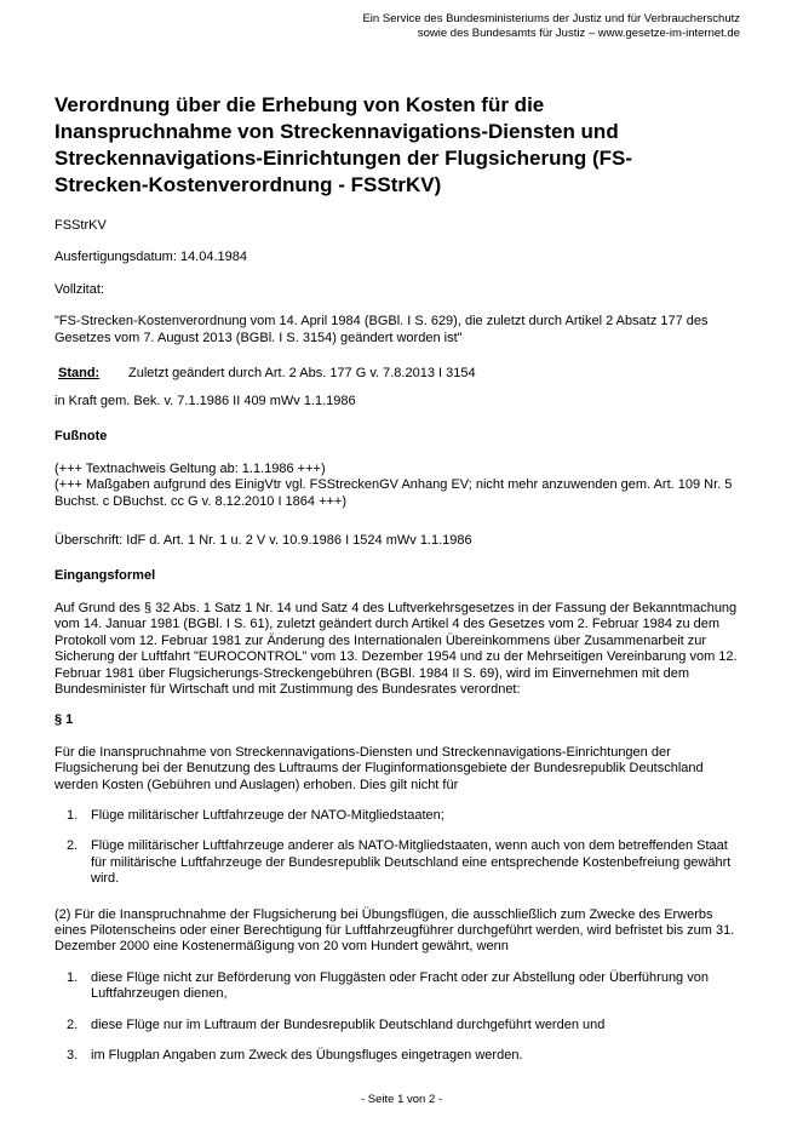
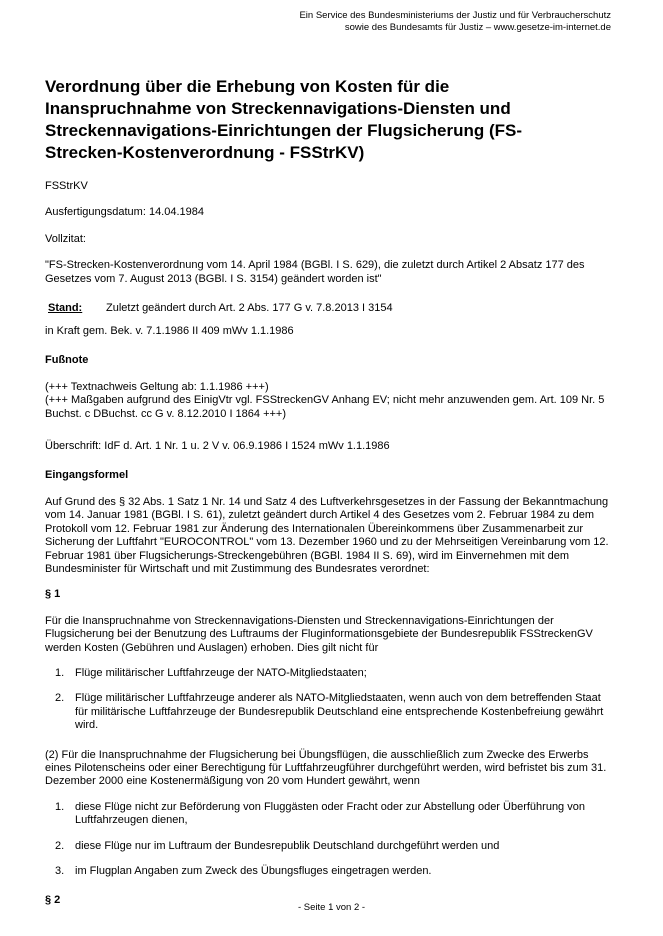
  Ein Service des Bundesministeriums der Justiz und für Verbraucherschutz
  sowie des Bundesamts für Justiz – www.gesetze-im-internet.de
  Verordnung über die Erhebung von Kosten für die Inanspruchnahme von Streckennavigations-Diensten und Streckennavigations-Einrichtungen der Flugsicherung (FS-Strecken-Kostenverordnung - FSStrKV)
  FSStrKV
  Ausfertigungsdatum: 14.04.1984
  Vollzitat:
  "FS-Strecken-Kostenverordnung vom 14. April 1984 (BGBl. I S. 629), die zuletzt durch Artikel 2 Absatz 177 des Gesetzes vom 7. August 2013 (BGBl. I S. 3154) geändert worden ist"
  Stand: Zuletzt geändert durch Art. 2 Abs. 177 G v. 7.8.2013 I 3154
  in Kraft gem. Bek. v. 7.1.1986 II 409 mWv 1.1.1986
  Fußnote
  (+++ Textnachweis Geltung ab: 1.1.1986 +++)
  (+++ Maßgaben aufgrund des EinigVtr vgl. FSStreckenGV Anhang EV; nicht mehr anzuwenden gem. Art. 109 Nr. 5 Buchst. c DBuchst. cc G v. 8.12.2010 I 1864 +++)
- Überschrift: IdF d. Art. 1 Nr. 1 u. 2 V v. 10.9.1986 I 1524 mWv 1.1.1986
+ Überschrift: IdF d. Art. 1 Nr. 1 u. 2 V v. 06.9.1986 I 1524 mWv 1.1.1986
  Eingangsformel
- Auf Grund des § 32 Abs. 1 Satz 1 Nr. 14 und Satz 4 des Luftverkehrsgesetzes in der Fassung der Bekanntmachung vom 14. Januar 1981 (BGBl. I S. 61), zuletzt geändert durch Artikel 4 des Gesetzes vom 2. Februar 1984 zu dem Protokoll vom 12. Februar 1981 zur Änderung des Internationalen Übereinkommens über Zusammenarbeit zur Sicherung der Luftfahrt "EUROCONTROL" vom 13. Dezember 1954 und zu der Mehrseitigen Vereinbarung vom 12. Februar 1981 über Flugsicherungs-Streckengebühren (BGBl. 1984 II S. 69), wird im Einvernehmen mit dem Bundesminister für Wirtschaft und mit Zustimmung des Bundesrates verordnet:
+ Auf Grund des § 32 Abs. 1 Satz 1 Nr. 14 und Satz 4 des Luftverkehrsgesetzes in der Fassung der Bekanntmachung vom 14. Januar 1981 (BGBl. I S. 61), zuletzt geändert durch Artikel 4 des Gesetzes vom 2. Februar 1984 zu dem Protokoll vom 12. Februar 1981 zur Änderung des Internationalen Übereinkommens über Zusammenarbeit zur Sicherung der Luftfahrt "EUROCONTROL" vom 13. Dezember 1960 und zu der Mehrseitigen Vereinbarung vom 12. Februar 1981 über Flugsicherungs-Streckengebühren (BGBl. 1984 II S. 69), wird im Einvernehmen mit dem Bundesminister für Wirtschaft und mit Zustimmung des Bundesrates verordnet:
  § 1
- Für die Inanspruchnahme von Streckennavigations-Diensten und Streckennavigations-Einrichtungen der Flugsicherung bei der Benutzung des Luftraums der Fluginformationsgebiete der Bundesrepublik Deutschland werden Kosten (Gebühren und Auslagen) erhoben. Dies gilt nicht für
+ Für die Inanspruchnahme von Streckennavigations-Diensten und Streckennavigations-Einrichtungen der Flugsicherung bei der Benutzung des Luftraums der Fluginformationsgebiete der Bundesrepublik FSStreckenGV werden Kosten (Gebühren und Auslagen) erhoben. Dies gilt nicht für
  1.
  Flüge militärischer Luftfahrzeuge der NATO-Mitgliedstaaten;
  2.
  Flüge militärischer Luftfahrzeuge anderer als NATO-Mitgliedstaaten, wenn auch von dem betreffenden Staat für militärische Luftfahrzeuge der Bundesrepublik Deutschland eine entsprechende Kostenbefreiung gewährt wird.
  (2) Für die Inanspruchnahme der Flugsicherung bei Übungsflügen, die ausschließlich zum Zwecke des Erwerbs eines Pilotenscheins oder einer Berechtigung für Luftfahrzeugführer durchgeführt werden, wird befristet bis zum 31. Dezember 2000 eine Kostenermäßigung von 20 vom Hundert gewährt, wenn
  1.
  diese Flüge nicht zur Beförderung von Fluggästen oder Fracht oder zur Abstellung oder Überführung von Luftfahrzeugen dienen,
  2.
  diese Flüge nur im Luftraum der Bundesrepublik Deutschland durchgeführt werden und
  3.
  im Flugplan Angaben zum Zweck des Übungsfluges eingetragen werden.
+ § 2
  - Seite 1 von 2 -
